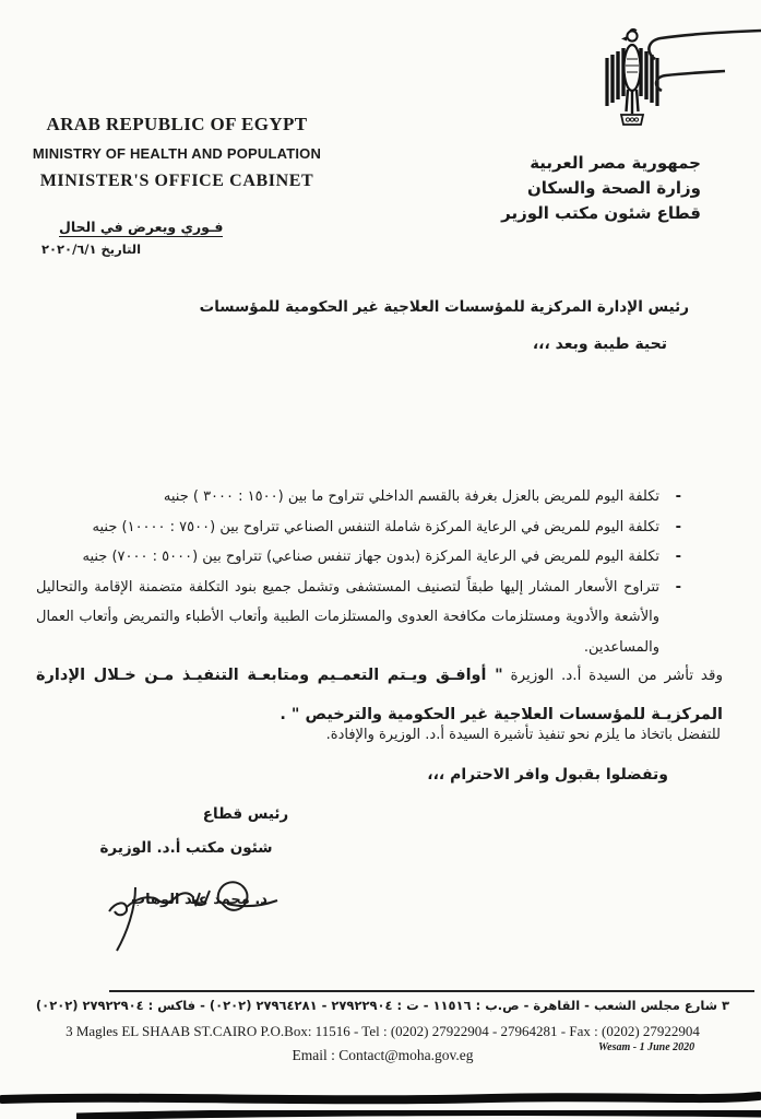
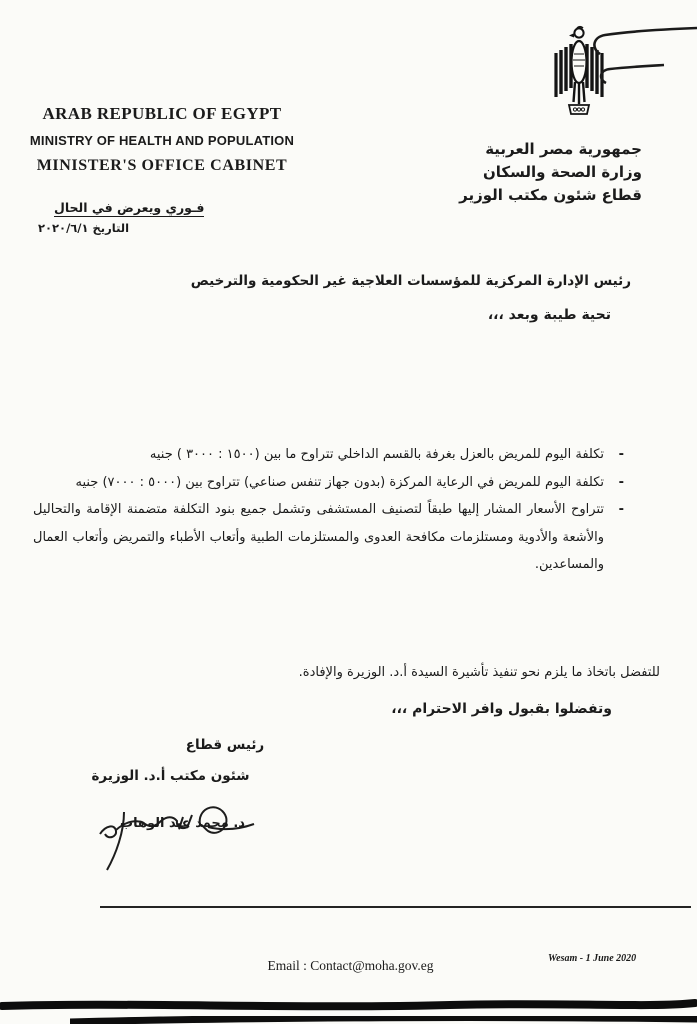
  ARAB REPUBLIC OF EGYPT
  MINISTRY OF HEALTH AND POPULATION
  MINISTER'S OFFICE CABINET
  جمهورية مصر العربية
  وزارة الصحة والسكان
  قطاع شئون مكتب الوزير
  فـوري ويعرض في الحال
  التاريخ ٢٠٢٠/٦/١
- رئيس الإدارة المركزية للمؤسسات العلاجية غير الحكومية للمؤسسات
+ رئيس الإدارة المركزية للمؤسسات العلاجية غير الحكومية والترخيص
  تحية طيبة وبعد ،،،
  تكلفة اليوم للمريض بالعزل بغرفة بالقسم الداخلي تتراوح ما بين (١٥٠٠ : ٣٠٠٠ ) جنيه
- تكلفة اليوم للمريض في الرعاية المركزة شاملة التنفس الصناعي تتراوح بين (٧٥٠٠ : ١٠٠٠٠) جنيه
  تكلفة اليوم للمريض في الرعاية المركزة (بدون جهاز تنفس صناعي) تتراوح بين (٥٠٠٠ : ٧٠٠٠) جنيه
  تتراوح الأسعار المشار إليها طبقاً لتصنيف المستشفى وتشمل جميع بنود التكلفة متضمنة الإقامة والتحاليل والأشعة والأدوية ومستلزمات مكافحة العدوى والمستلزمات الطبية وأتعاب الأطباء والتمريض وأتعاب العمال والمساعدين.
- وقد تأشر من السيدة أ.د. الوزيرة " أوافـق ويـتم التعمـيم ومتابعـة التنفيـذ مـن خـلال الإدارة المركزيـة للمؤسسات العلاجية غير الحكومية والترخيص " .
  للتفضل باتخاذ ما يلزم نحو تنفيذ تأشيرة السيدة أ.د. الوزيرة والإفادة.
  وتفضلوا بقبول وافر الاحترام ،،،
  رئيس قطاع
  شئون مكتب أ.د. الوزيرة
  د. محمد عبد الوهاب
- ٣ شارع مجلس الشعب - القاهرة - ص.ب : ١١٥١٦ - ت : ٢٧٩٢٢٩٠٤ - ٢٧٩٦٤٢٨١ (٠٢٠٢) - فاكس : ٢٧٩٢٢٩٠٤ (٠٢٠٢)
- 3 Magles EL SHAAB ST.CAIRO P.O.Box: 11516 - Tel : (0202) 27922904 - 27964281 - Fax : (0202) 27922904
  Email : Contact@moha.gov.eg
  Wesam - 1 June 2020
